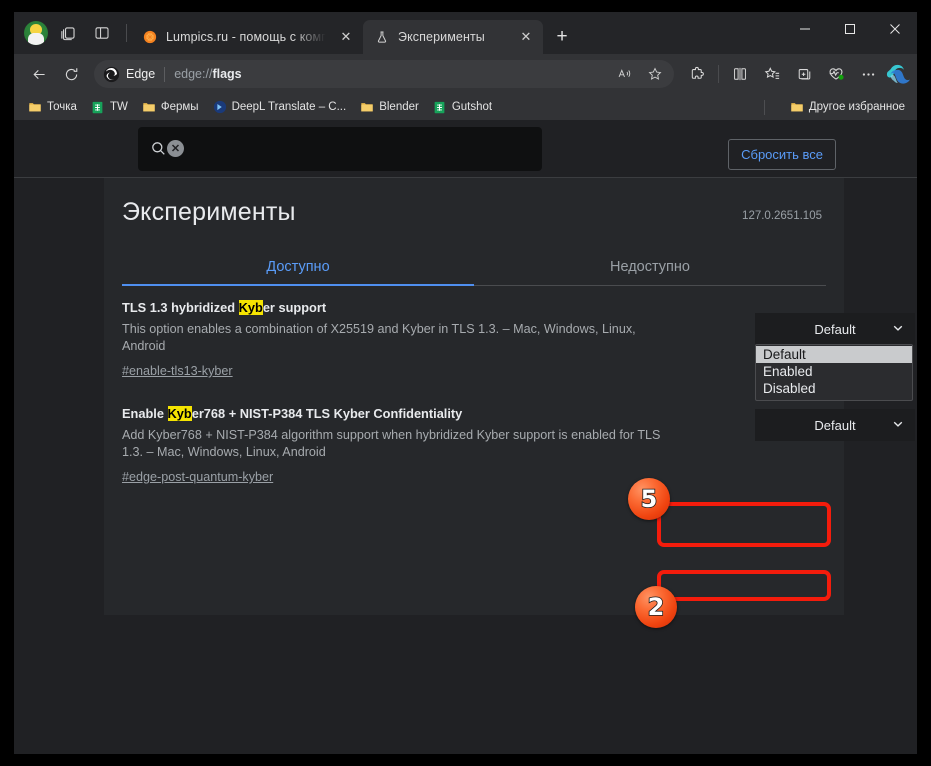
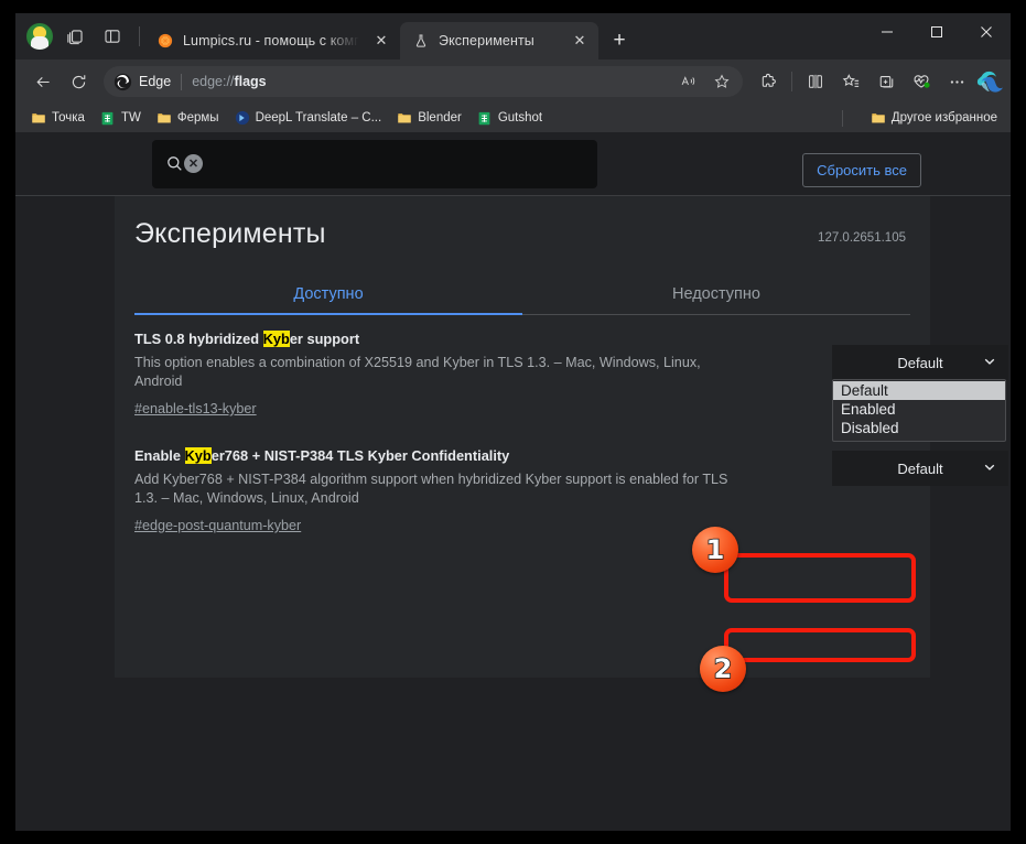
  Lumpics.ru - помощь с комп
  ✕
  Эксперименты
  ✕
  +
  Edge
  edge://flags
  Точка
  TW
  Фермы
  DeepL Translate – C...
  Blender
  Gutshot
  Другое избранное
  ✕
  Сбросить все
  Эксперименты
  127.0.2651.105
  Доступно
  Недоступно
- TLS 1.3 hybridized Kyber support
+ TLS 0.8 hybridized Kyber support
  This option enables a combination of X25519 and Kyber in TLS 1.3. – Mac, Windows, Linux, Android
  #enable-tls13-kyber
  Default
  Default
  Enabled
  Disabled
  Enable Kyber768 + NIST-P384 TLS Kyber Confidentiality
  Add Kyber768 + NIST-P384 algorithm support when hybridized Kyber support is enabled for TLS 1.3. – Mac, Windows, Linux, Android
  #edge-post-quantum-kyber
  Default
- 5
+ 1
  2
